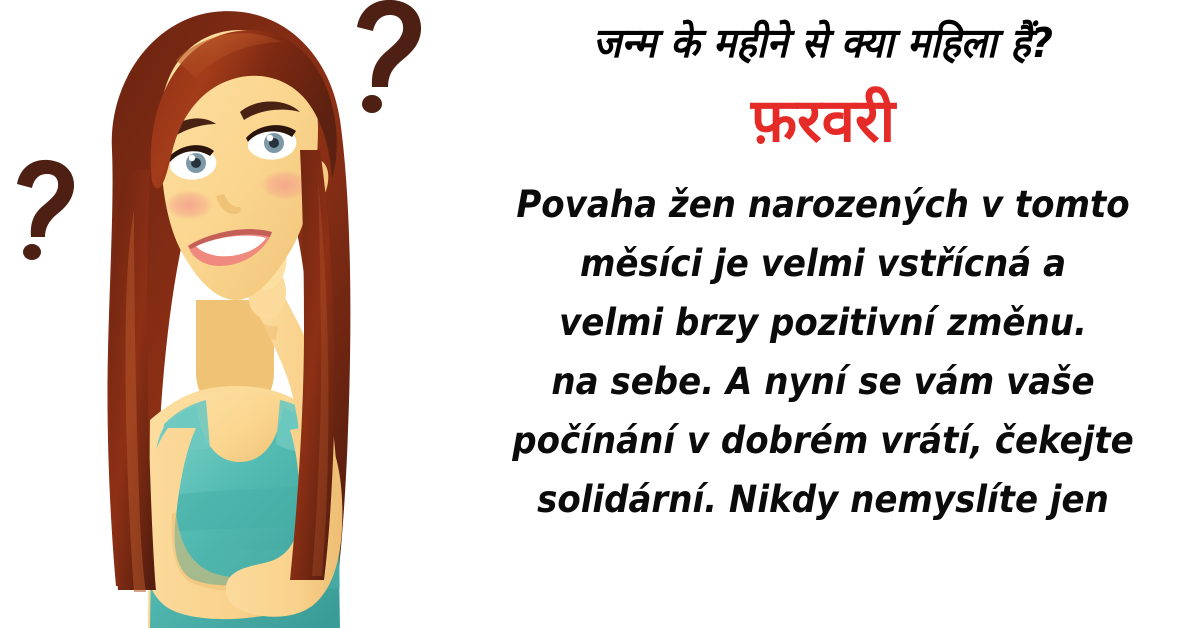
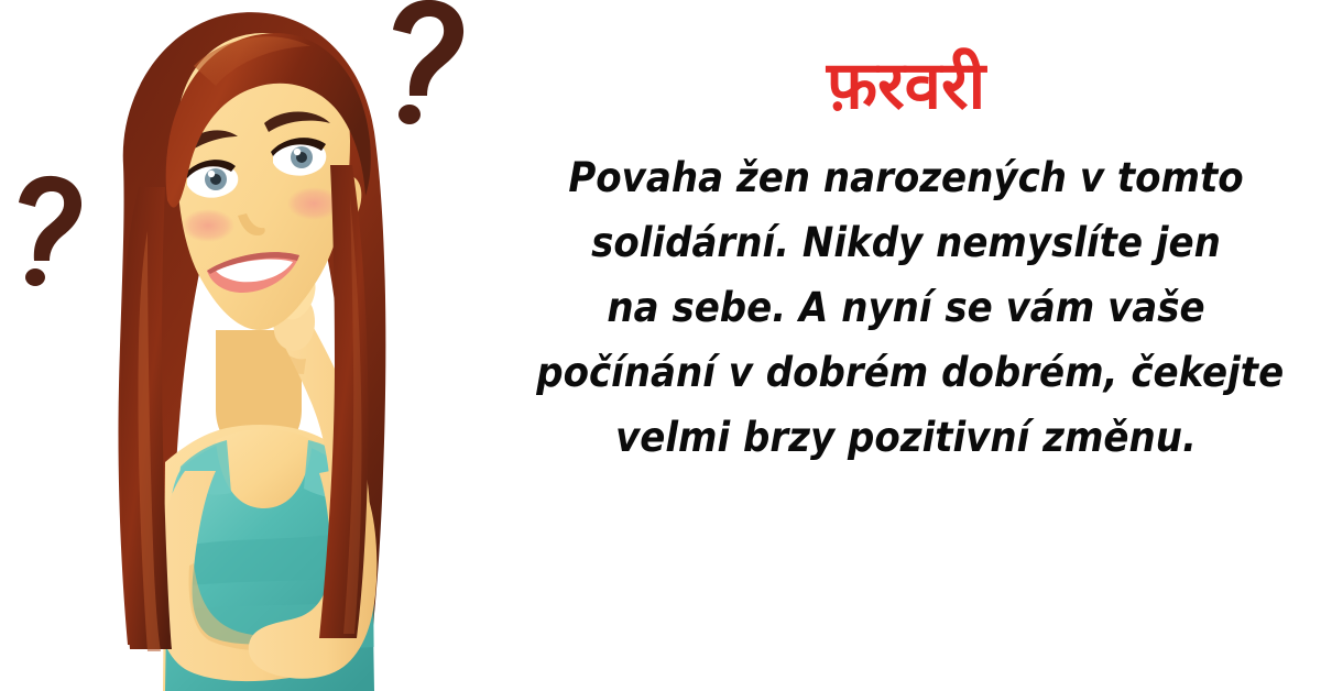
- जन्म के महीने से क्या महिला हैं?
  फ़रवरी
  Povaha žen narozených v tomto
- měsíci je velmi vstřícná a
- velmi brzy pozitivní změnu.
+ solidární. Nikdy nemyslíte jen
  na sebe. A nyní se vám vaše
- počínání v dobrém vrátí, čekejte
+ počínání v dobrém dobrém, čekejte
- solidární. Nikdy nemyslíte jen
+ velmi brzy pozitivní změnu.
